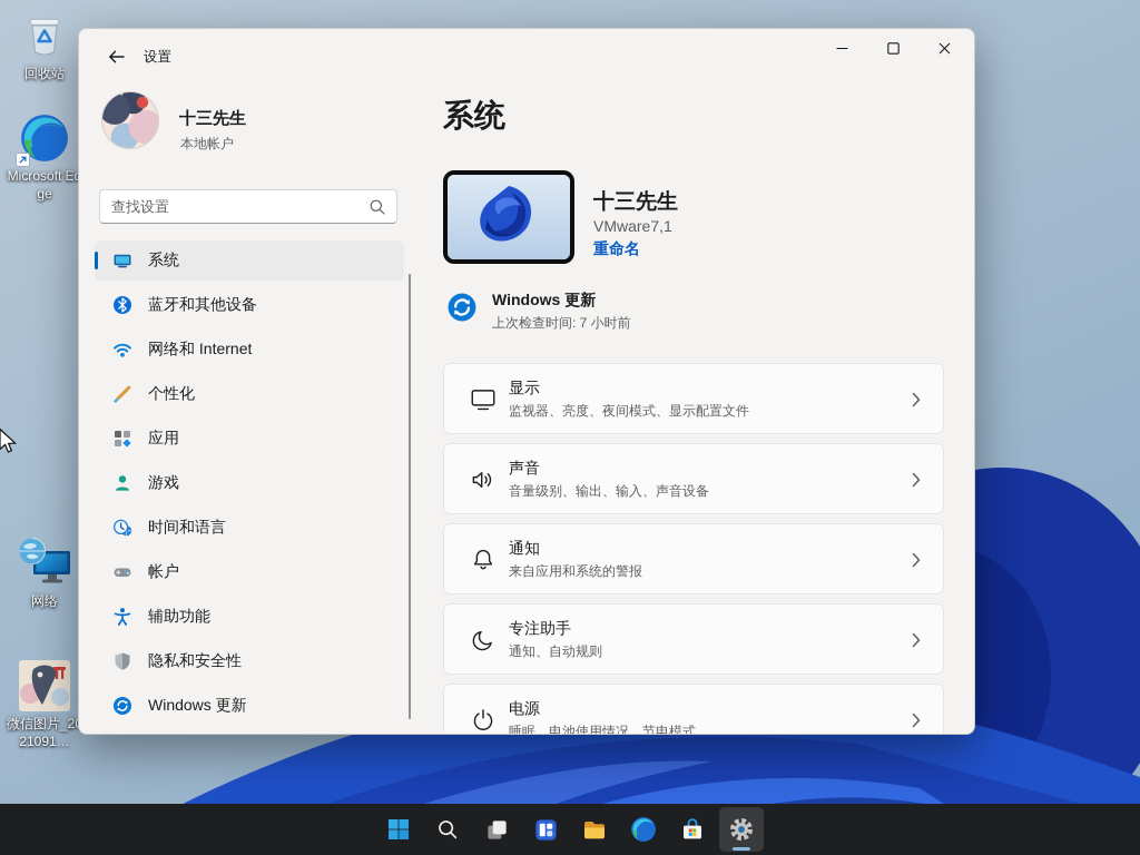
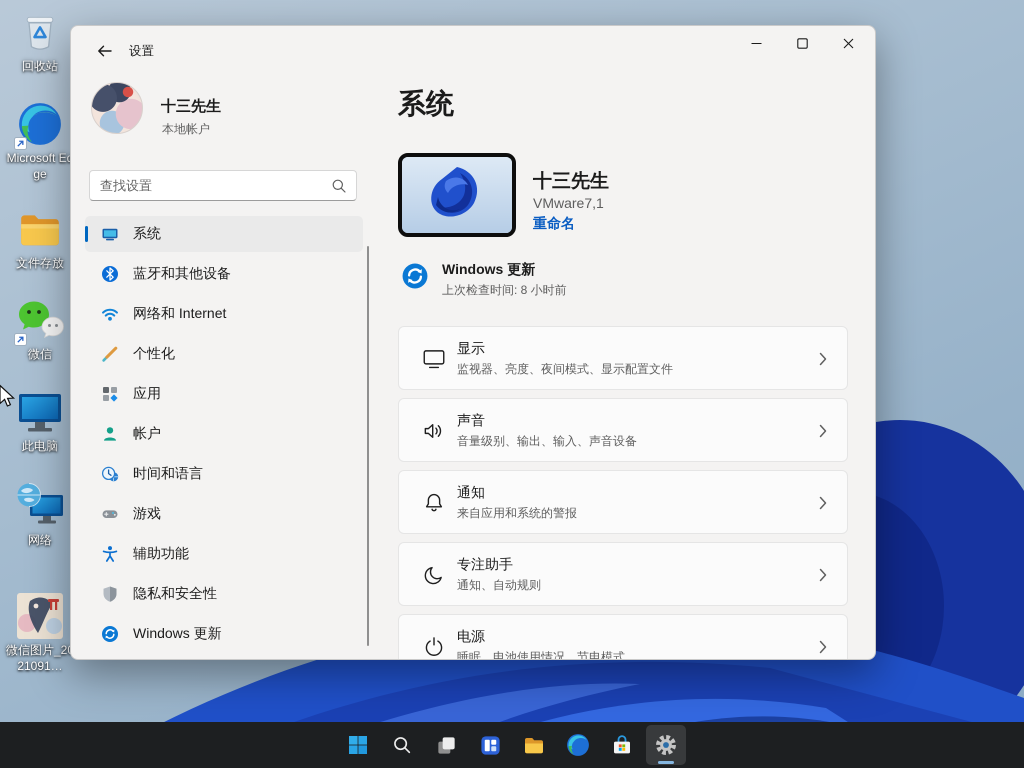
  回收站
  Microsoft Ege
+ 文件存放
+ 微信
+ 此电脑
  网络
  微信图片_221091…
  设置
  十三先生
  本地帐户
  查找设置
  系统
  蓝牙和其他设备
  网络和 Internet
  个性化
  应用
- 游戏
+ 帐户
  时间和语言
- 帐户
+ 游戏
  辅助功能
  隐私和安全性
  Windows 更新
  系统
  十三先生
  VMware7,1
  重命名
  Windows 更新
- 上次检查时间: 7 小时前
+ 上次检查时间: 8 小时前
  显示
  监视器、亮度、夜间模式、显示配置文件
  声音
  音量级别、输出、输入、声音设备
  通知
  来自应用和系统的警报
  专注助手
  通知、自动规则
  电源
  睡眠、电池使用情况、节电模式
